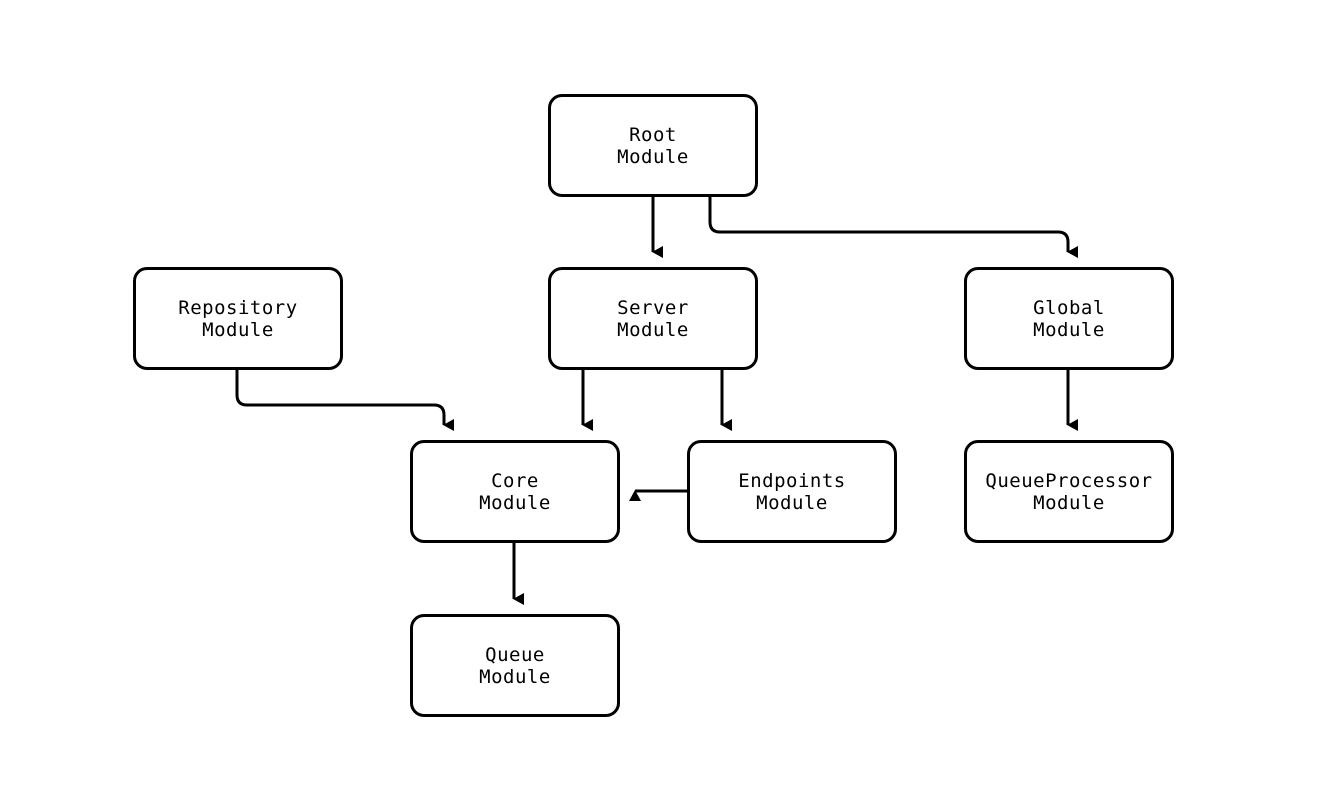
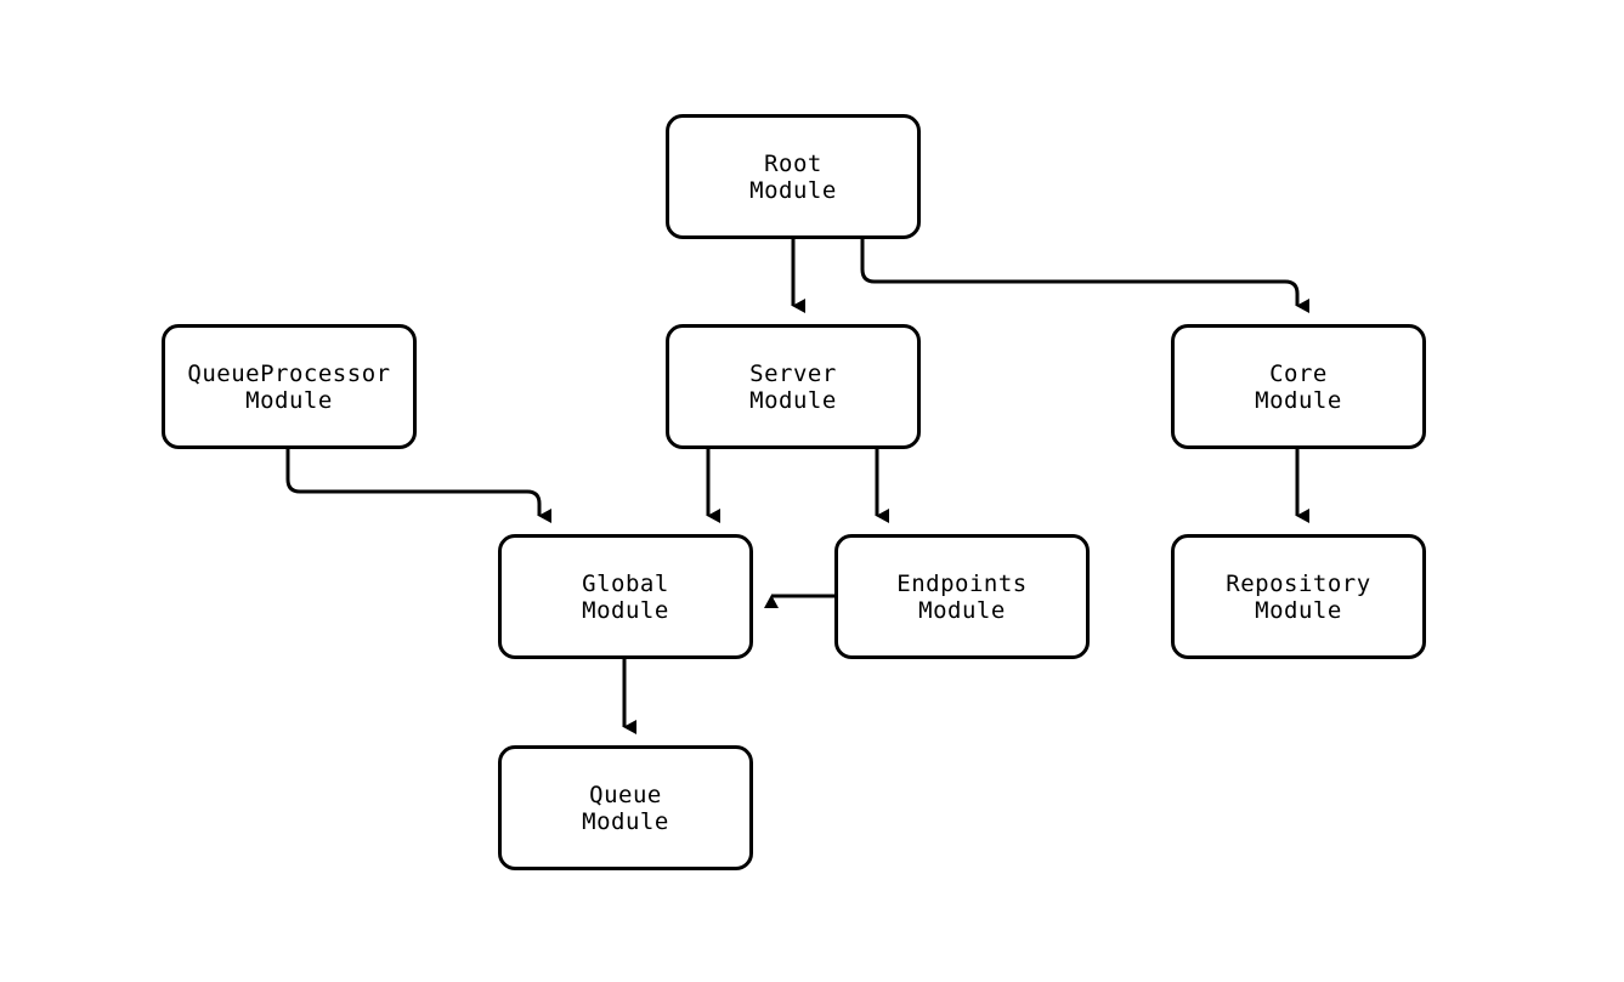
  Root
  Module
- Repository
+ QueueProcessor
  Module
  Server
  Module
- Global
+ Core
  Module
- Core
+ Global
  Module
  Endpoints
  Module
- QueueProcessor
+ Repository
  Module
  Queue
  Module
